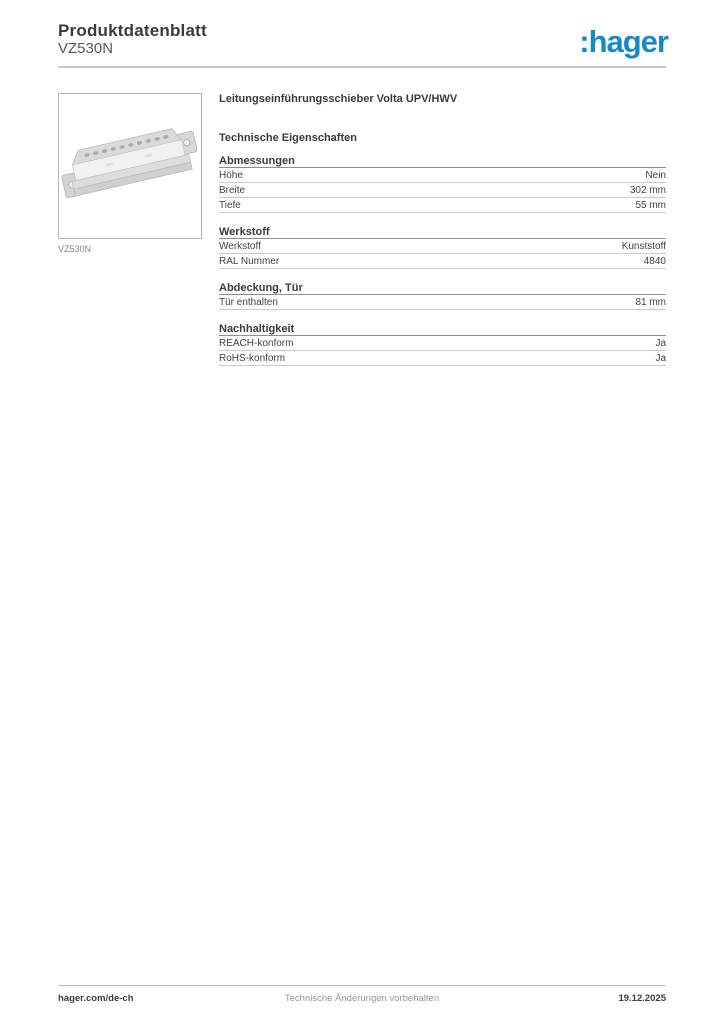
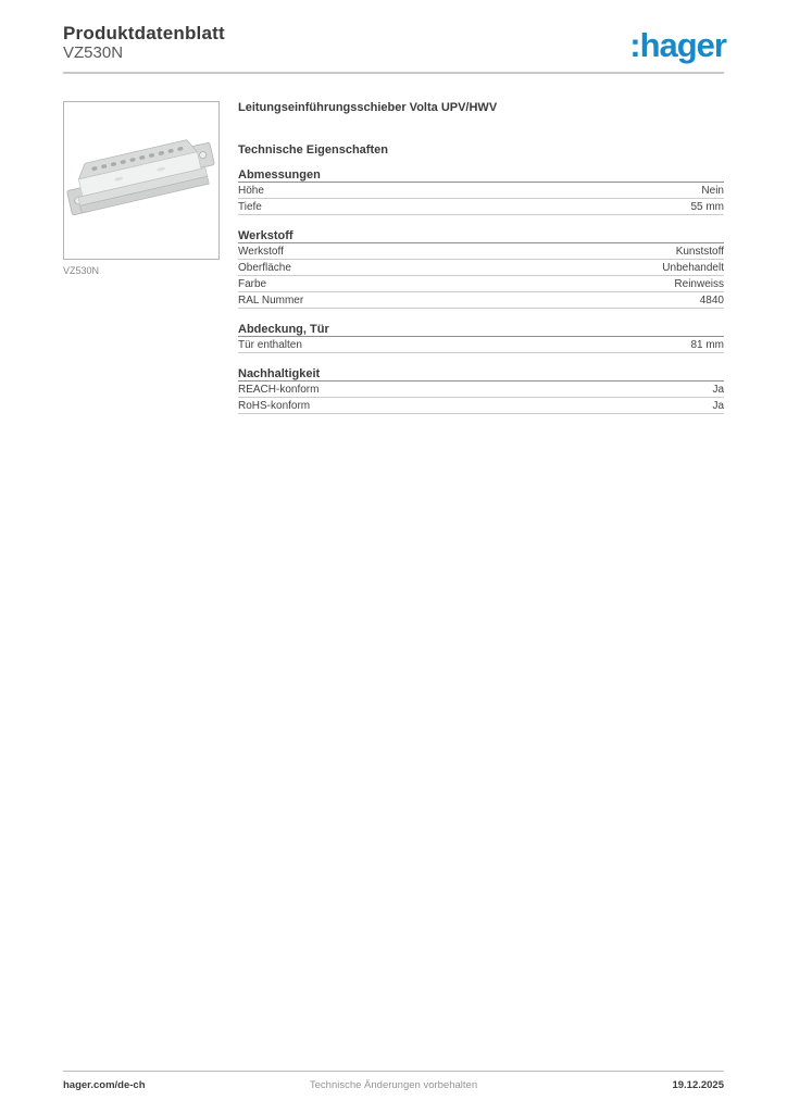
  Produktdatenblatt
  VZ530N
  :hager
  VZ530N
  Leitungseinführungsschieber Volta UPV/HWV
  Technische Eigenschaften
  Abmessungen
  Höhe
  Nein
- Breite
- 302 mm
  Tiefe
  55 mm
  Werkstoff
  Werkstoff
  Kunststoff
+ Oberfläche
+ Unbehandelt
+ Farbe
+ Reinweiss
  RAL Nummer
  4840
  Abdeckung, Tür
  Tür enthalten
  81 mm
  Nachhaltigkeit
  REACH-konform
  Ja
  RoHS-konform
  Ja
  hager.com/de-ch
  Technische Änderungen vorbehalten
  19.12.2025
